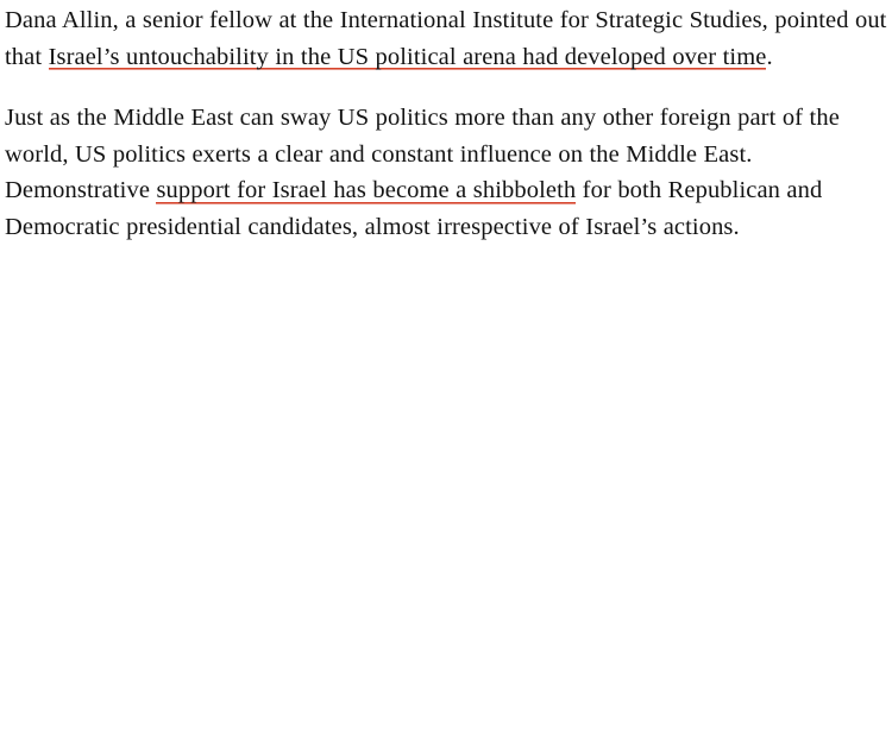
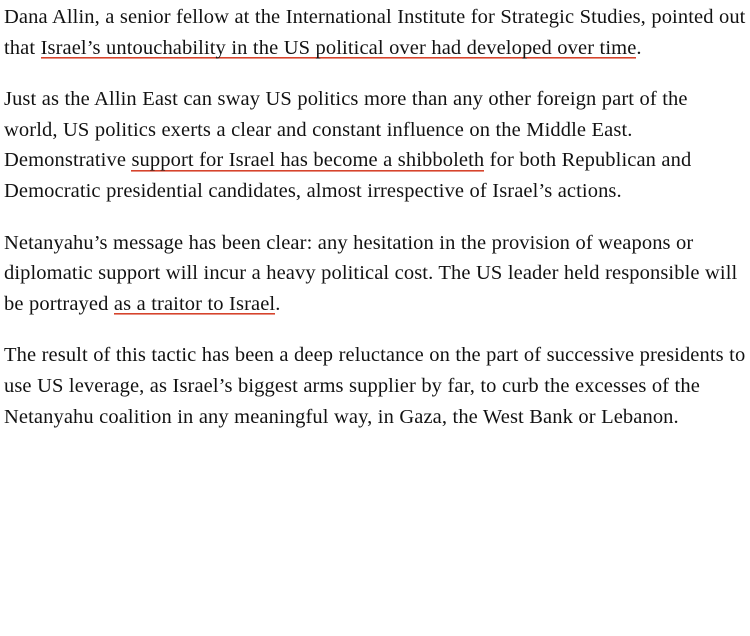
- Dana Allin, a senior fellow at the International Institute for Strategic Studies, pointed out that Israel’s untouchability in the US political arena had developed over time.
+ Dana Allin, a senior fellow at the International Institute for Strategic Studies, pointed out that Israel’s untouchability in the US political over had developed over time.
- Just as the Middle East can sway US politics more than any other foreign part of the world, US politics exerts a clear and constant influence on the Middle East. Demonstrative support for Israel has become a shibboleth for both Republican and Democratic presidential candidates, almost irrespective of Israel’s actions.
+ Just as the Allin East can sway US politics more than any other foreign part of the world, US politics exerts a clear and constant influence on the Middle East. Demonstrative support for Israel has become a shibboleth for both Republican and Democratic presidential candidates, almost irrespective of Israel’s actions.
+ Netanyahu’s message has been clear: any hesitation in the provision of weapons or diplomatic support will incur a heavy political cost. The US leader held responsible will be portrayed as a traitor to Israel.
+ The result of this tactic has been a deep reluctance on the part of successive presidents to use US leverage, as Israel’s biggest arms supplier by far, to curb the excesses of the Netanyahu coalition in any meaningful way, in Gaza, the West Bank or Lebanon.
